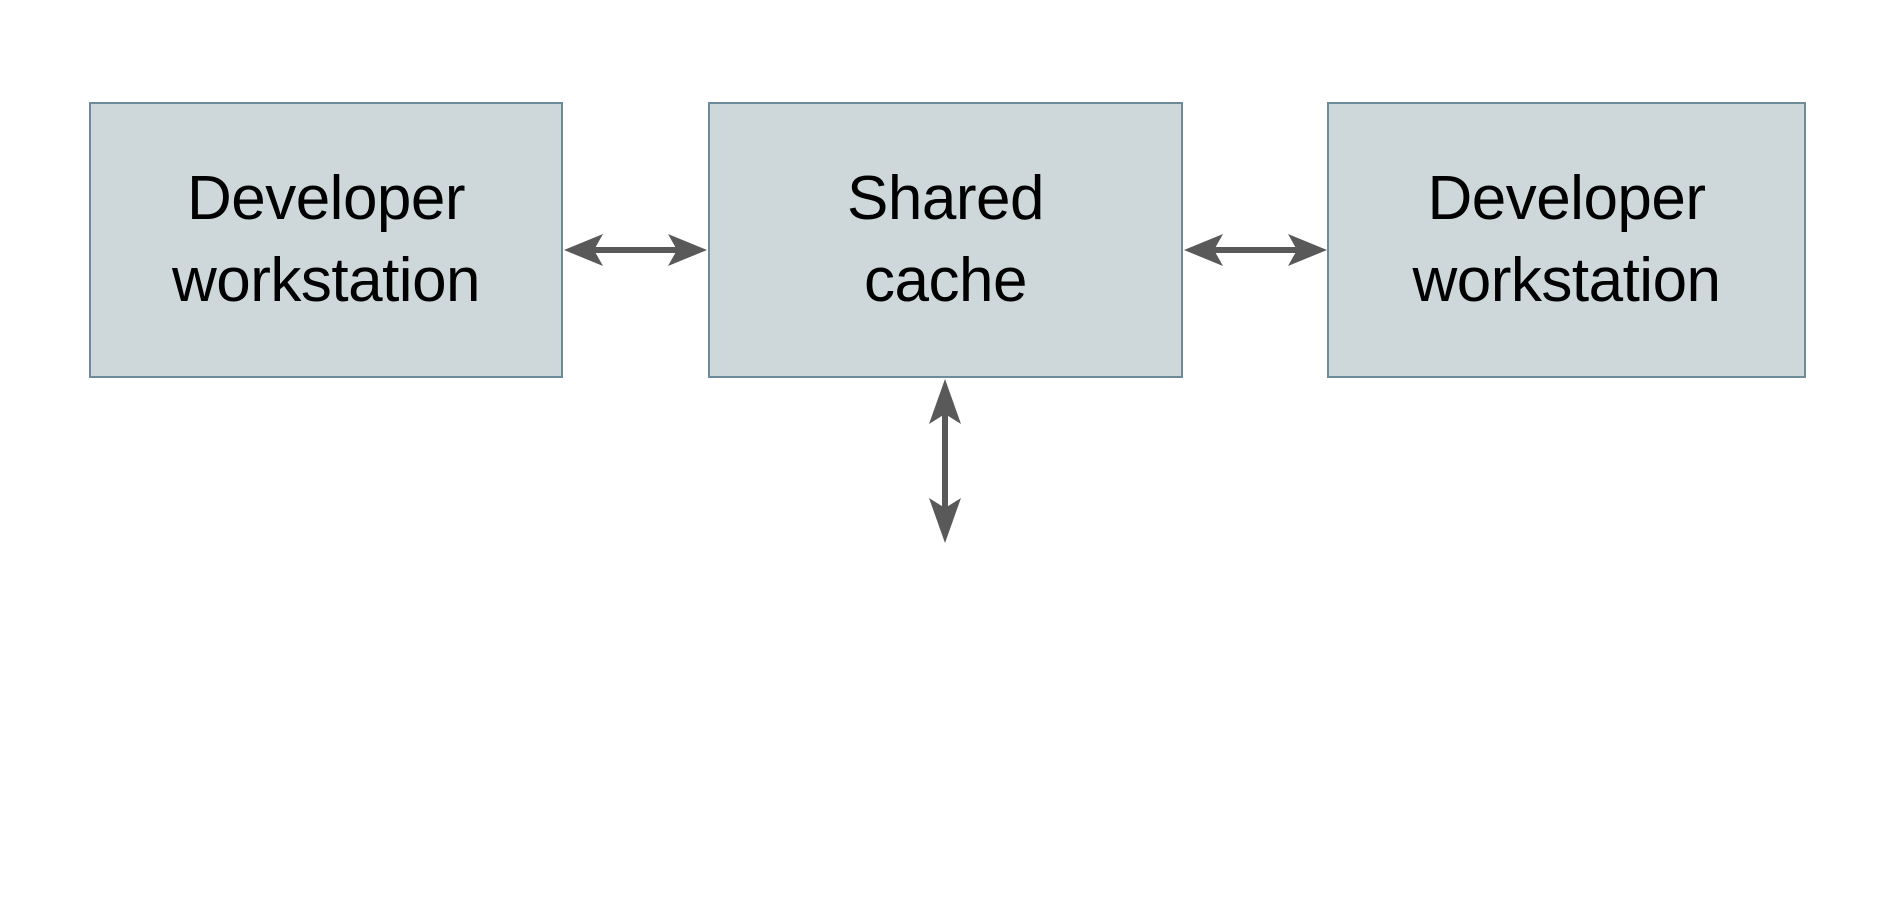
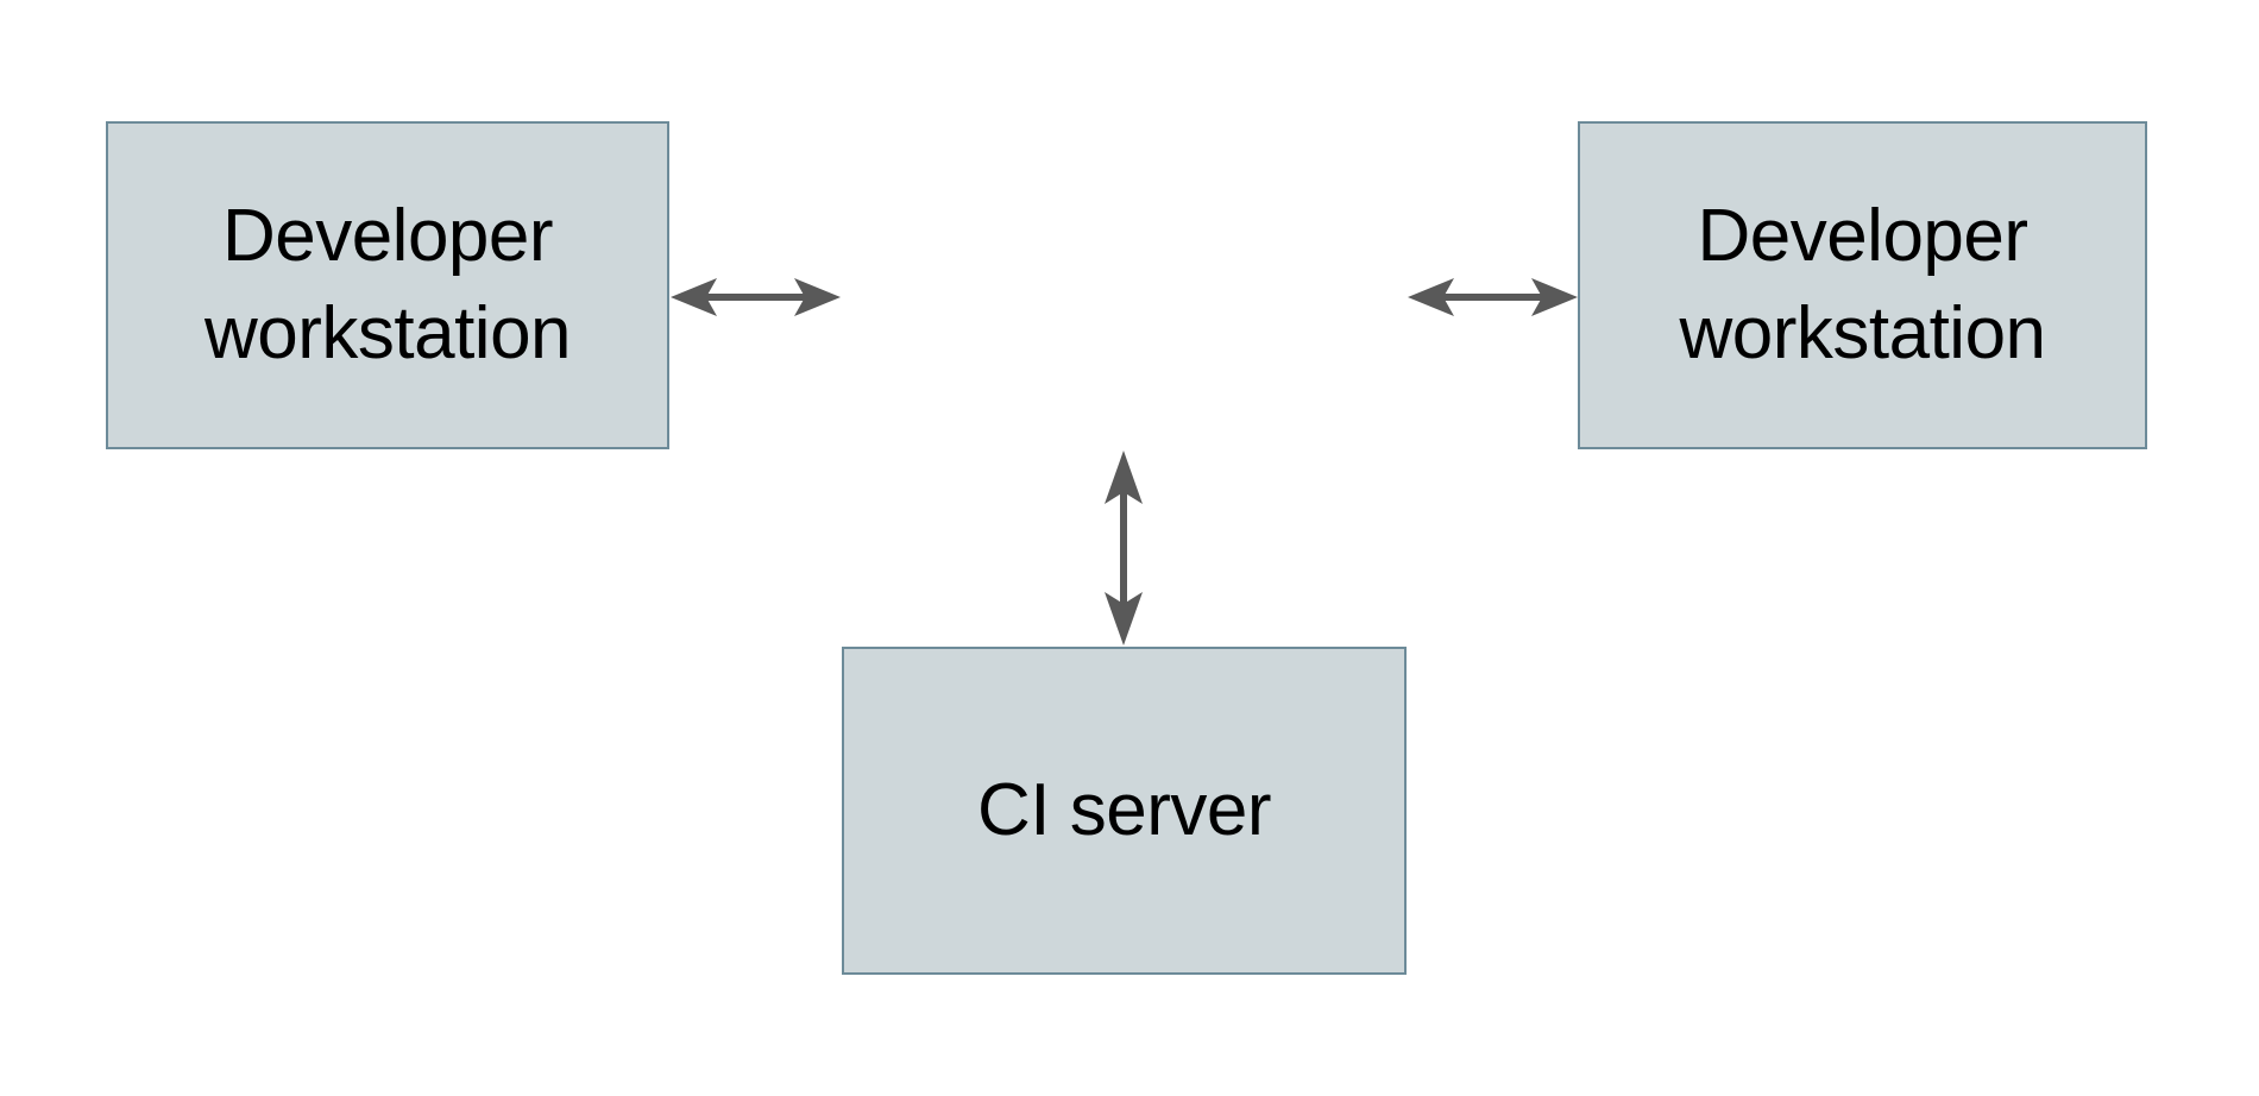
  Developer
  workstation
- Shared
- cache
  Developer
  workstation
+ CI server
